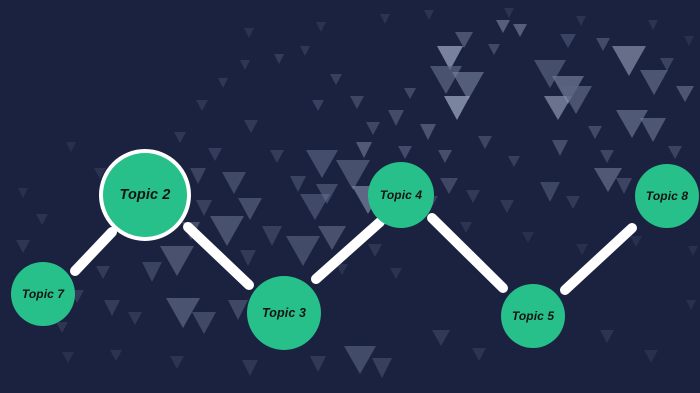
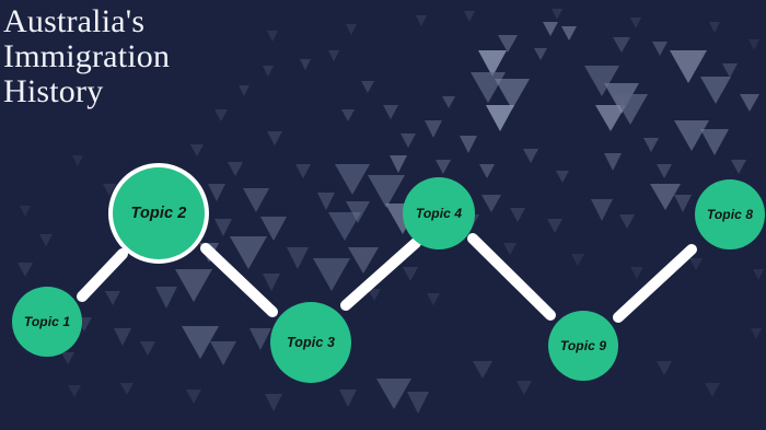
+ Australia's
+ Immigration
+ History
- Topic 7
+ Topic 1
  Topic 2
  Topic 3
  Topic 4
- Topic 5
+ Topic 9
  Topic 8
